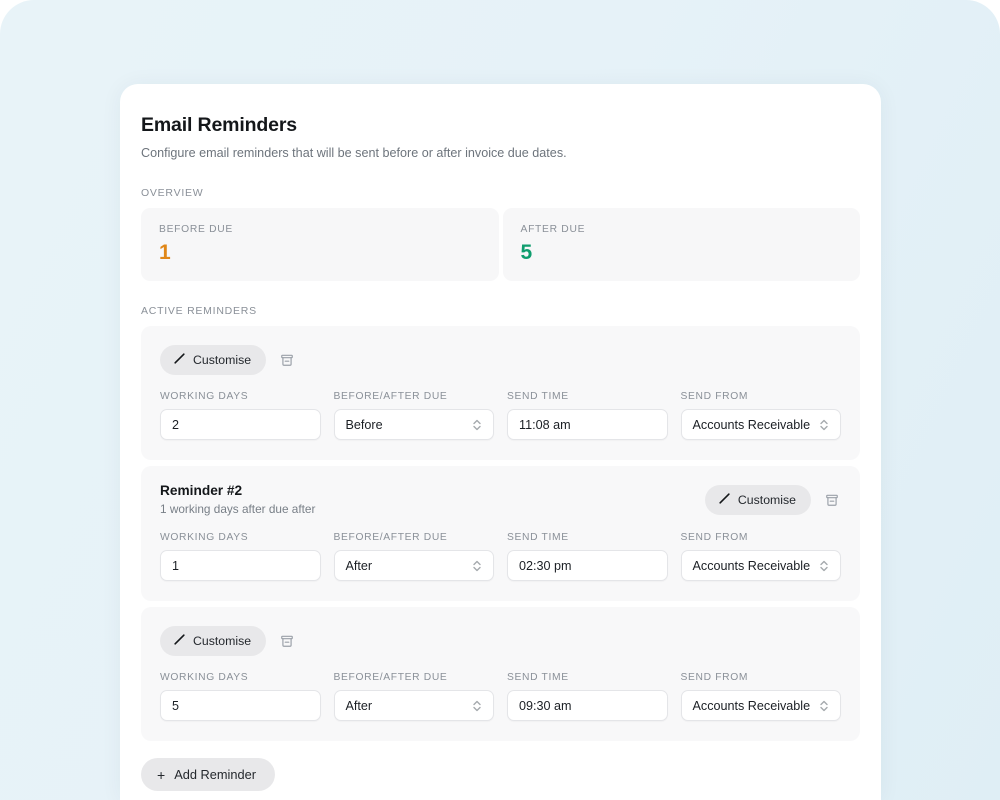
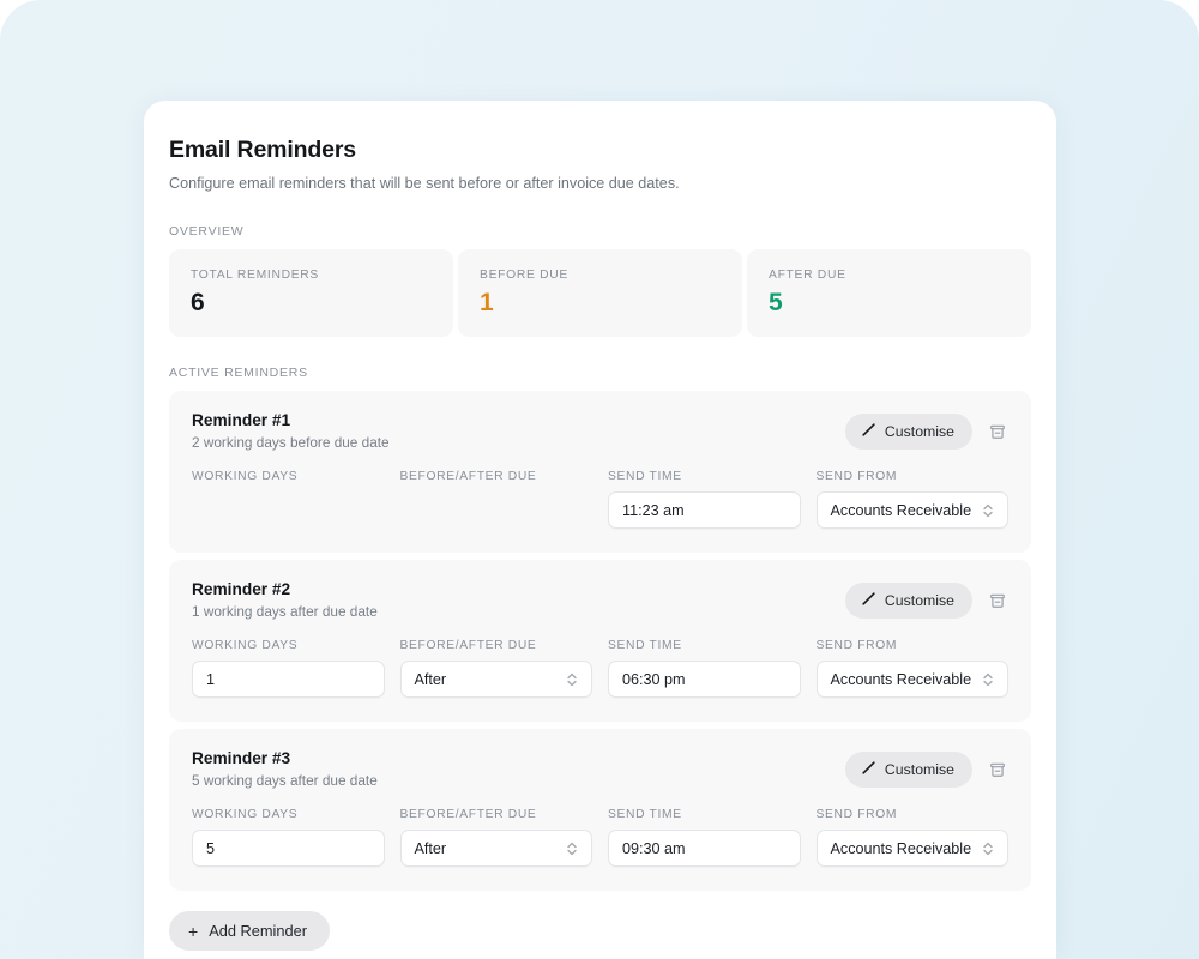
  Email Reminders
  Configure email reminders that will be sent before or after invoice due dates.
  OVERVIEW
+ TOTAL REMINDERS
+ 6
  BEFORE DUE
  1
  AFTER DUE
  5
  ACTIVE REMINDERS
+ Reminder #1
+ 2 working days before due date
  Customise
  WORKING DAYS
- 2
  BEFORE/AFTER DUE
- Before
  SEND TIME
- 11:08 am
+ 11:23 am
  SEND FROM
  Accounts Receivable
  Reminder #2
- 1 working days after due after
+ 1 working days after due date
  Customise
  WORKING DAYS
  1
  BEFORE/AFTER DUE
  After
  SEND TIME
- 02:30 pm
+ 06:30 pm
  SEND FROM
  Accounts Receivable
+ Reminder #3
+ 5 working days after due date
  Customise
  WORKING DAYS
  5
  BEFORE/AFTER DUE
  After
  SEND TIME
  09:30 am
  SEND FROM
  Accounts Receivable
  +
  Add Reminder
